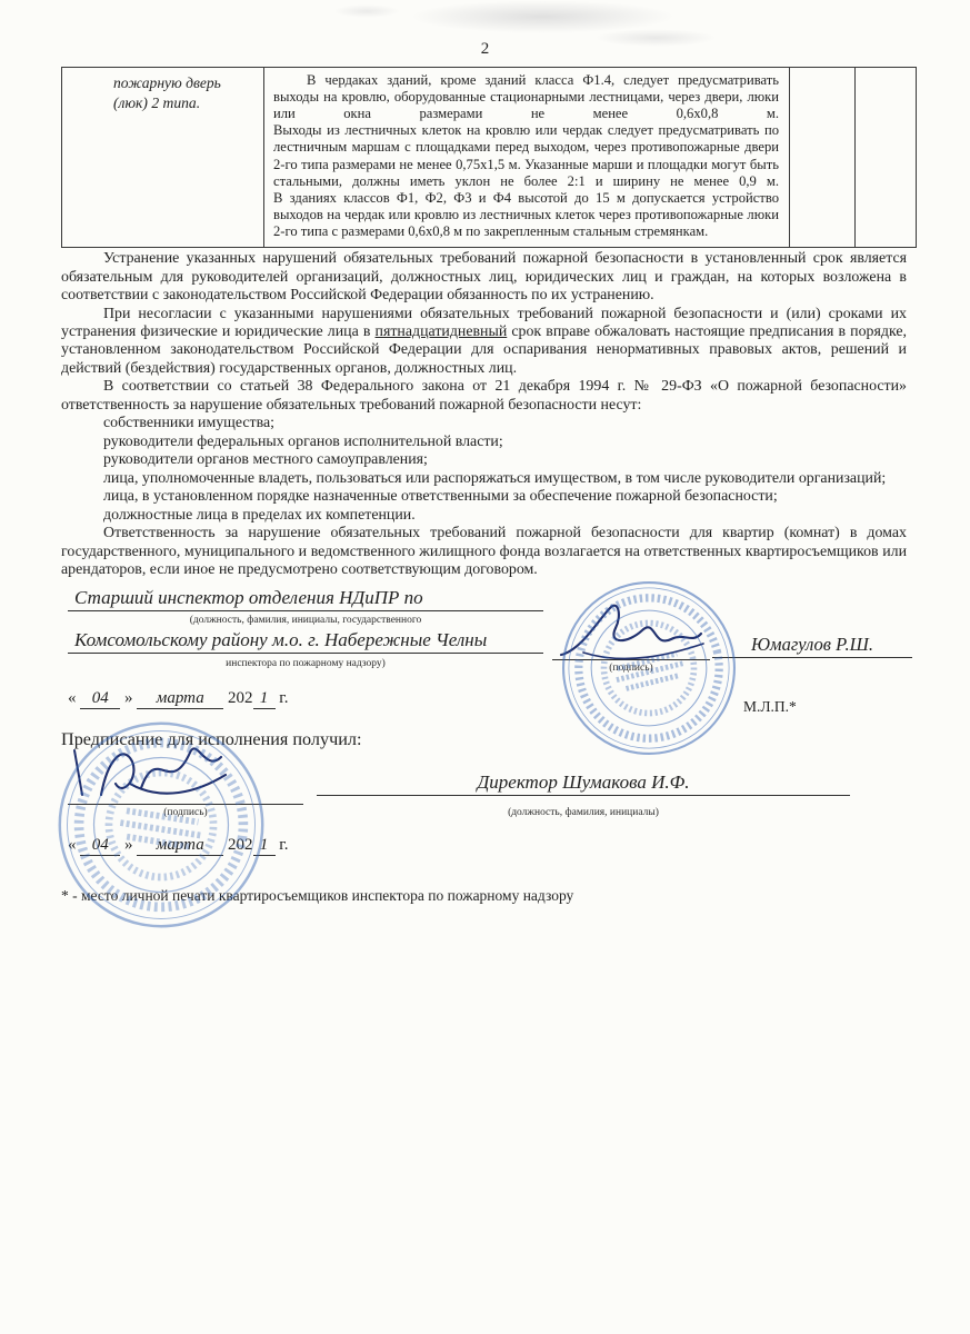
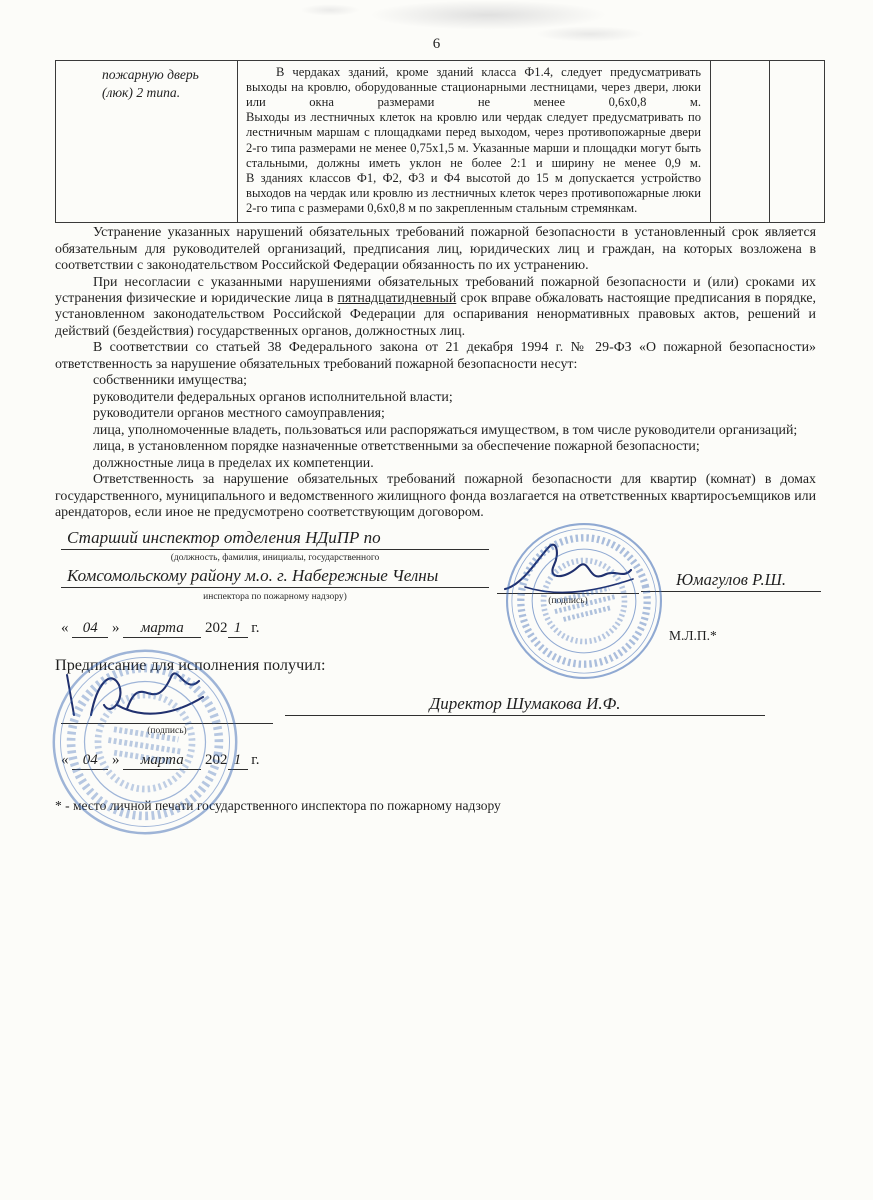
- 2
+ 6
  пожарную дверь (люк) 2 типа.	В чердаках зданий, кроме зданий класса Ф1.4, следует предусматривать выходы на кровлю, оборудованные стационарными лестницами, через двери, люки или окна размерами не менее 0,6х0,8 м. Выходы из лестничных клеток на кровлю или чердак следует предусматривать по лестничным маршам с площадками перед выходом, через противопожарные двери 2-го типа размерами не менее 0,75х1,5 м. Указанные марши и площадки могут быть стальными, должны иметь уклон не более 2:1 и ширину не менее 0,9 м. В зданиях классов Ф1, Ф2, Ф3 и Ф4 высотой до 15 м допускается устройство выходов на чердак или кровлю из лестничных клеток через противопожарные люки 2-го типа с размерами 0,6х0,8 м по закрепленным стальным стремянкам.
- Устранение указанных нарушений обязательных требований пожарной безопасности в установленный срок является обязательным для руководителей организаций, должностных лиц, юридических лиц и граждан, на которых возложена в соответствии с законодательством Российской Федерации обязанность по их устранению.
+ Устранение указанных нарушений обязательных требований пожарной безопасности в установленный срок является обязательным для руководителей организаций, предписания лиц, юридических лиц и граждан, на которых возложена в соответствии с законодательством Российской Федерации обязанность по их устранению.
  При несогласии с указанными нарушениями обязательных требований пожарной безопасности и (или) сроками их устранения физические и юридические лица в пятнадцатидневный срок вправе обжаловать настоящие предписания в порядке, установленном законодательством Российской Федерации для оспаривания ненормативных правовых актов, решений и действий (бездействия) государственных органов, должностных лиц.
  В соответствии со статьей 38 Федерального закона от 21 декабря 1994 г. № 29-ФЗ «О пожарной безопасности» ответственность за нарушение обязательных требований пожарной безопасности несут:
  собственники имущества;
  руководители федеральных органов исполнительной власти;
  руководители органов местного самоуправления;
  лица, уполномоченные владеть, пользоваться или распоряжаться имуществом, в том числе руководители организаций;
  лица, в установленном порядке назначенные ответственными за обеспечение пожарной безопасности;
  должностные лица в пределах их компетенции.
  Ответственность за нарушение обязательных требований пожарной безопасности для квартир (комнат) в домах государственного, муниципального и ведомственного жилищного фонда возлагается на ответственных квартиросъемщиков или арендаторов, если иное не предусмотрено соответствующим договором.
  Старший инспектор отделения НДиПР по
  (должность, фамилия, инициалы, государственного
  Комсомольскому району м.о. г. Набережные Челны
  инспектора по пожарному надзору)
  (подпись)
  Юмагулов Р.Ш.
  « 04 » марта 202 1 г.
  М.Л.П.*
  Предписание для исполнения получил:
  (подпись)
  Директор Шумакова И.Ф.
- (должность, фамилия, инициалы)
  « 04 » марта 202 1 г.
- * - место личной печати квартиросъемщиков инспектора по пожарному надзору
+ * - место личной печати государственного инспектора по пожарному надзору
